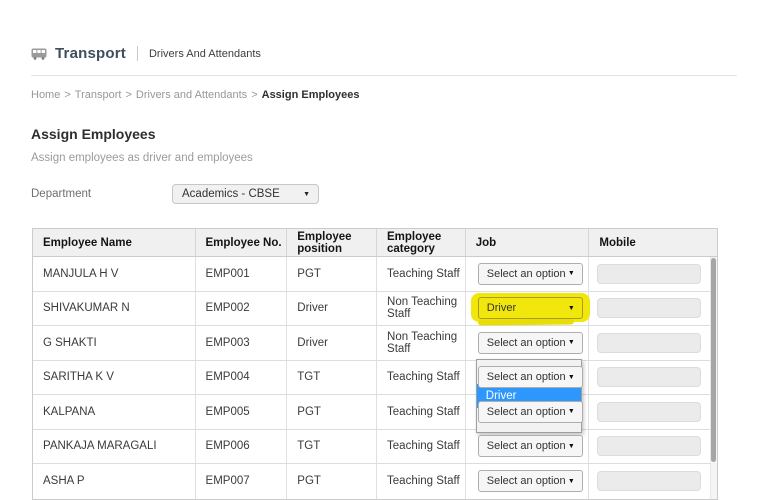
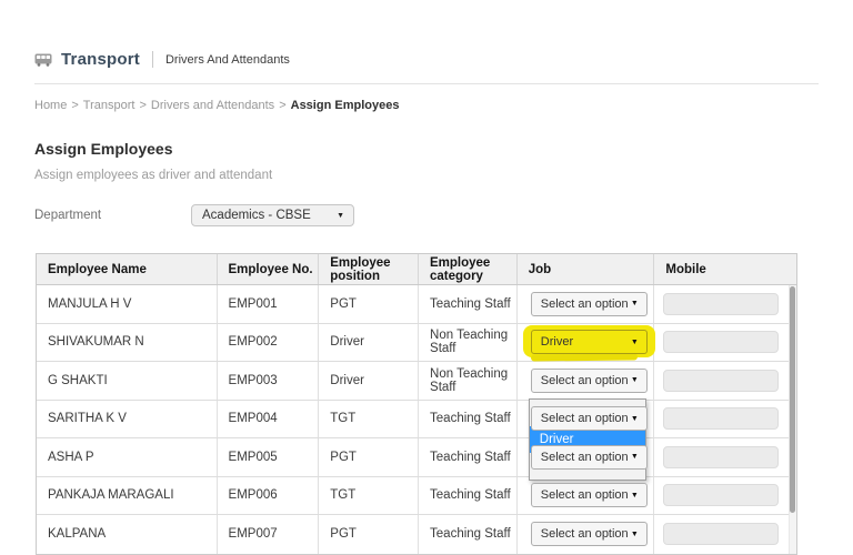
  Transport
  Drivers And Attendants
  Home > Transport > Drivers and Attendants > Assign Employees
  Assign Employees
- Assign employees as driver and employees
+ Assign employees as driver and attendant
  Department
  Academics - CBSE
  Employee Name
  Employee No.
  Employee position
  Employee category
  Job
  Mobile
  MANJULA H V
  EMP001
  PGT
  Teaching Staff
  Select an option
  SHIVAKUMAR N
  EMP002
  Driver
  Non Teaching Staff
  Driver
  G SHAKTI
  EMP003
  Driver
  Non Teaching Staff
  Select an option
  Driver
  SARITHA K V
  EMP004
  TGT
  Teaching Staff
  Select an option
- KALPANA
+ ASHA P
  EMP005
  PGT
  Teaching Staff
  Select an option
  PANKAJA MARAGALI
  EMP006
  TGT
  Teaching Staff
  Select an option
- ASHA P
+ KALPANA
  EMP007
  PGT
  Teaching Staff
  Select an option
